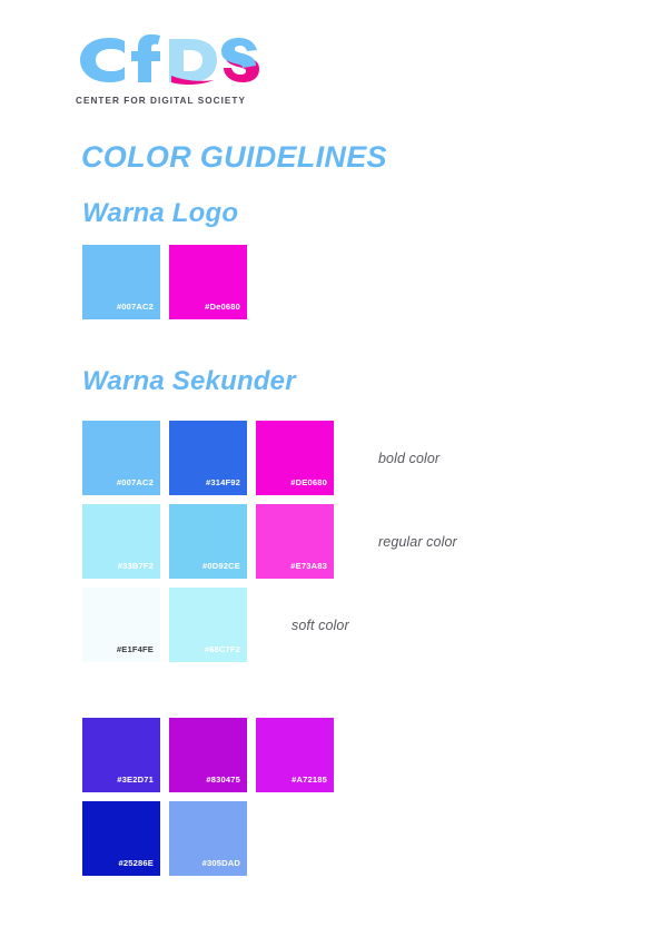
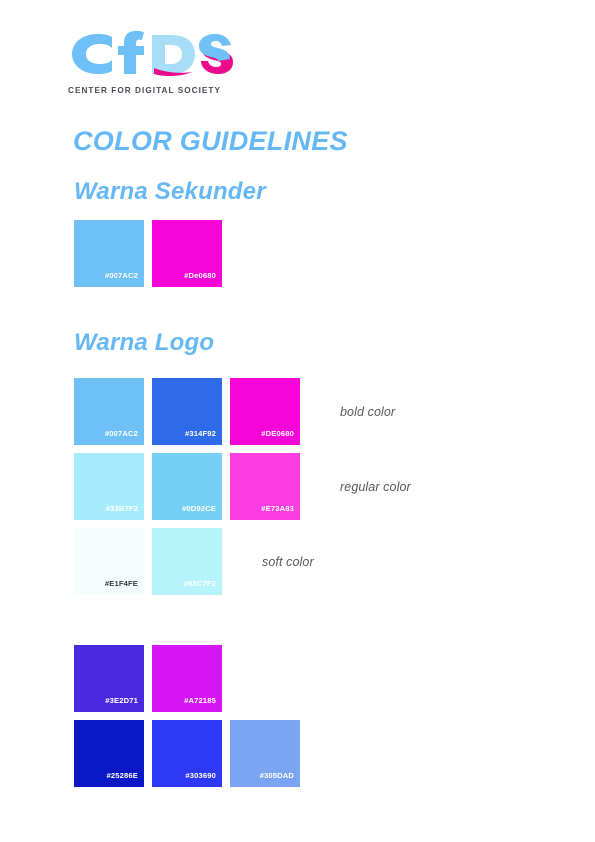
  CENTER FOR DIGITAL SOCIETY
  COLOR GUIDELINES
- Warna Logo
+ Warna Sekunder
  #007AC2
  #De0680
- Warna Sekunder
+ Warna Logo
  #007AC2
  #314F92
  #DE0680
  bold color
  #33B7F2
  #0D92CE
  #E73A83
  regular color
  #E1F4FE
  #68C7F2
  soft color
  #3E2D71
- #830475
  #A72185
  #25286E
+ #303690
  #305DAD
